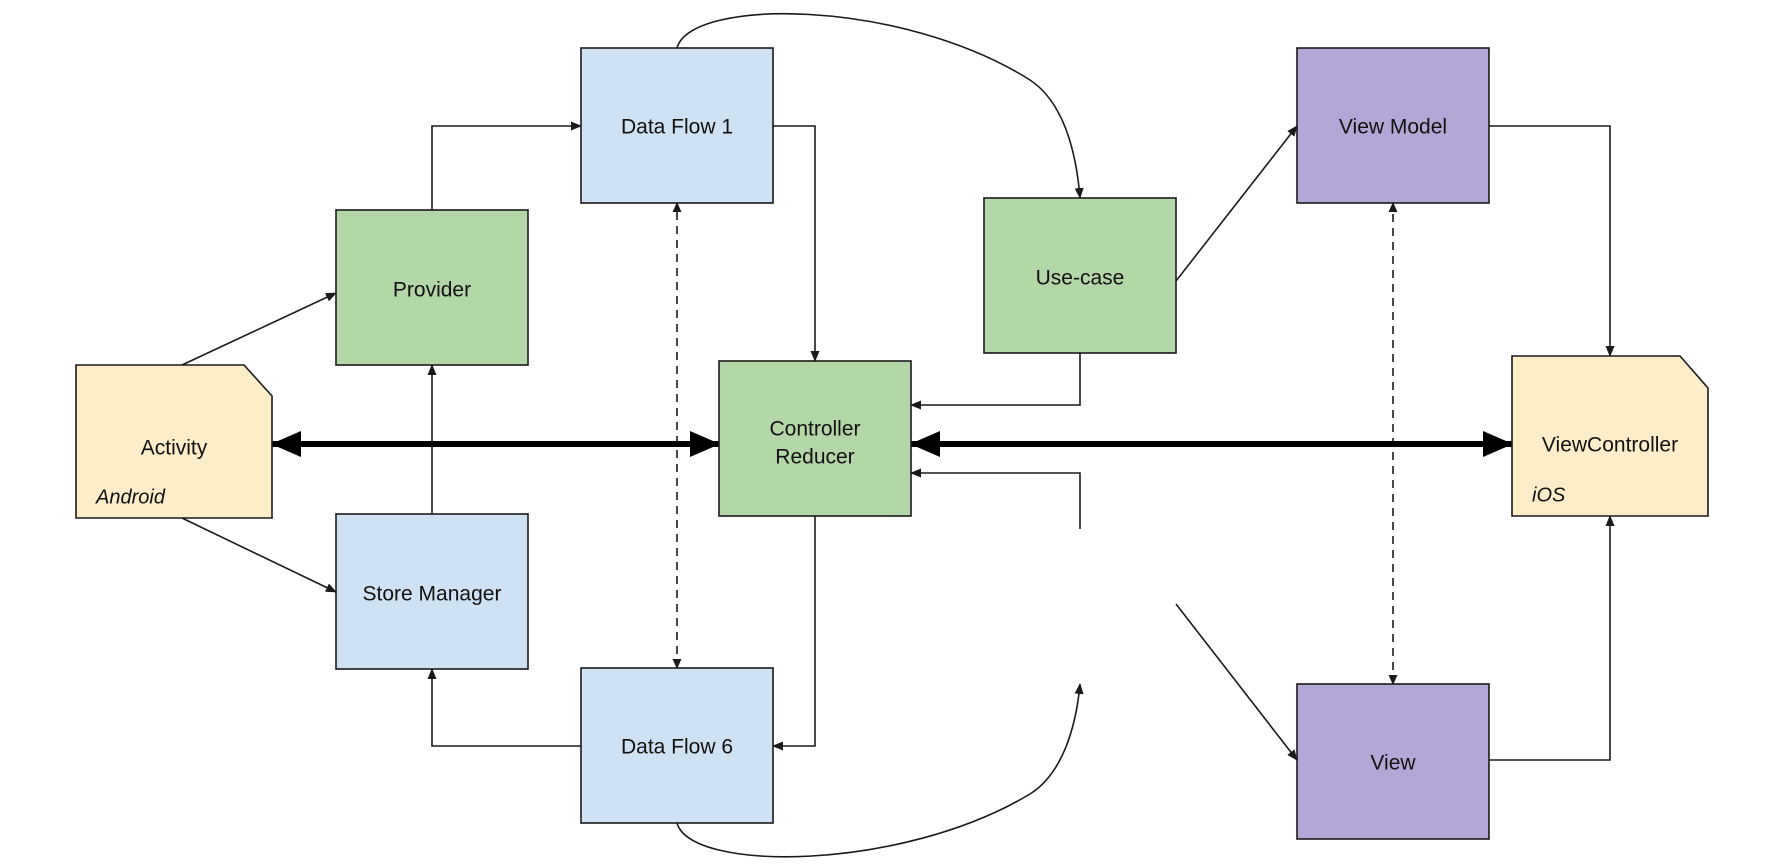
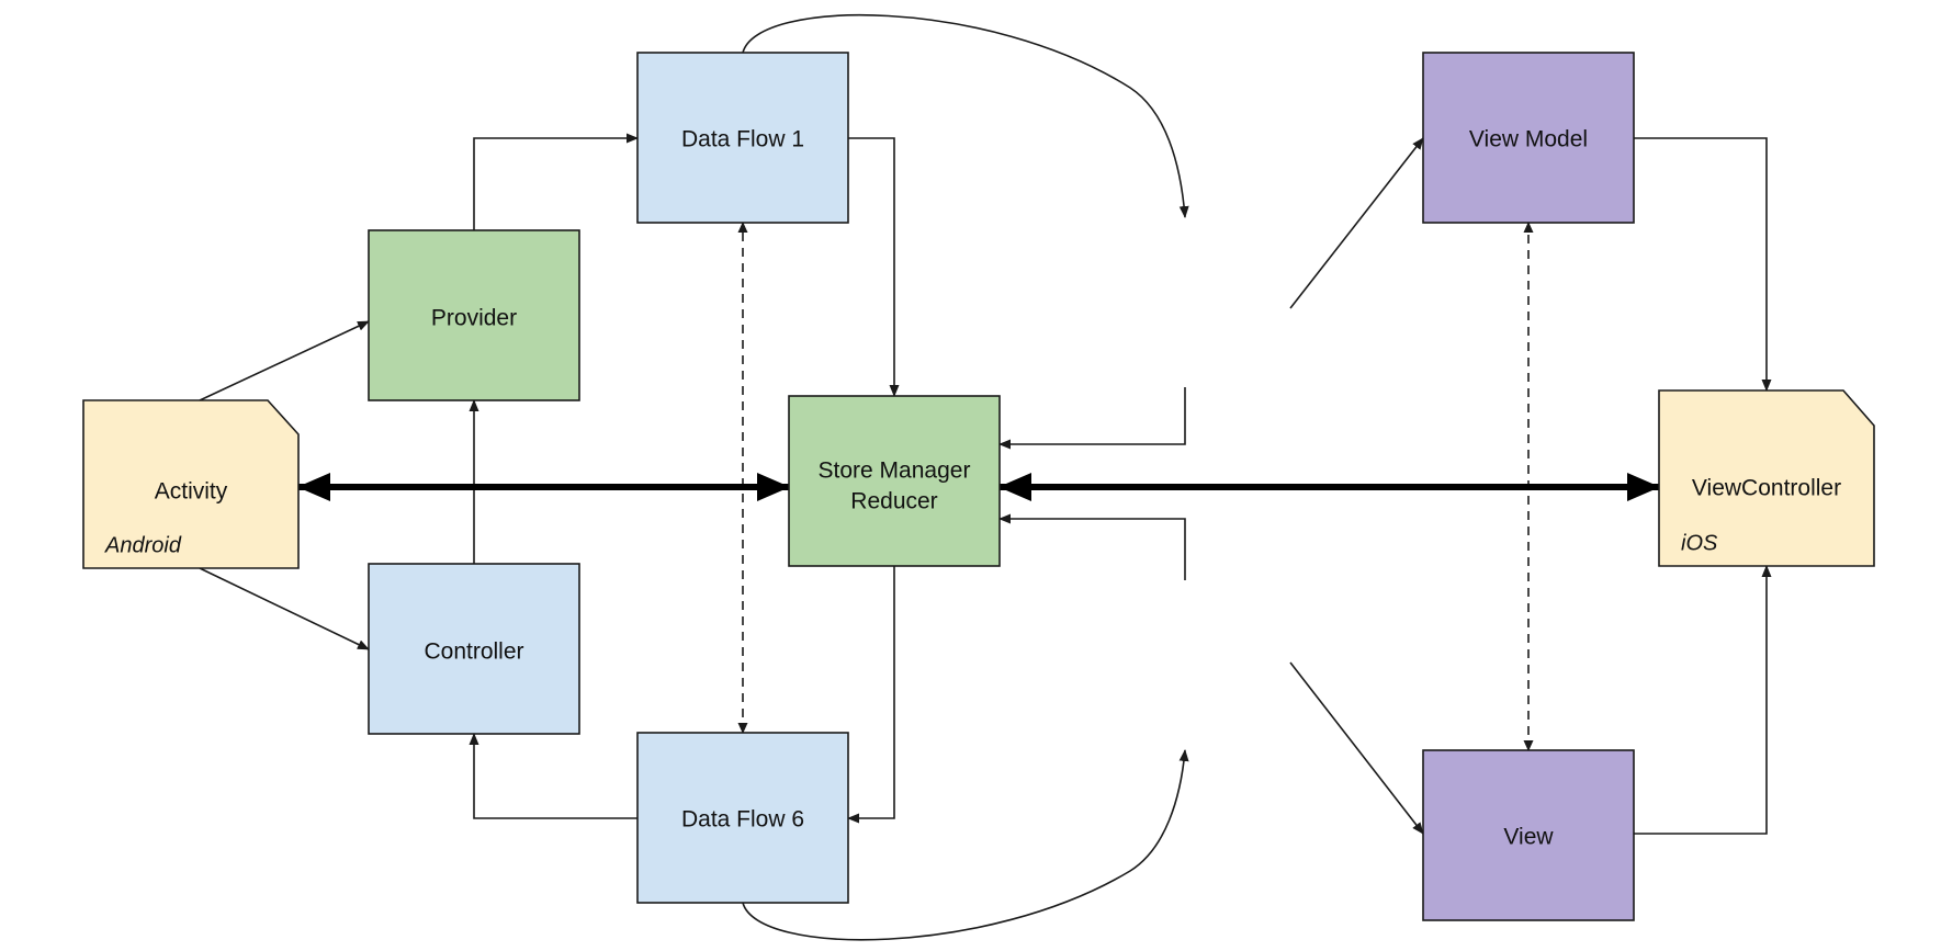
  Activity
  Android
  Provider
- Store Manager
+ Controller
  Data Flow 1
  Data Flow 6
- Controller
+ Store Manager
  Reducer
- Use-case
  View Model
  View
  ViewController
  iOS
